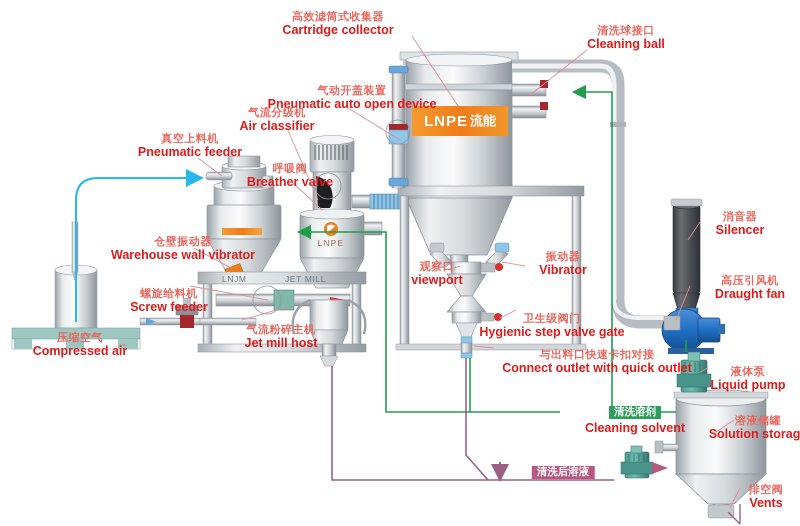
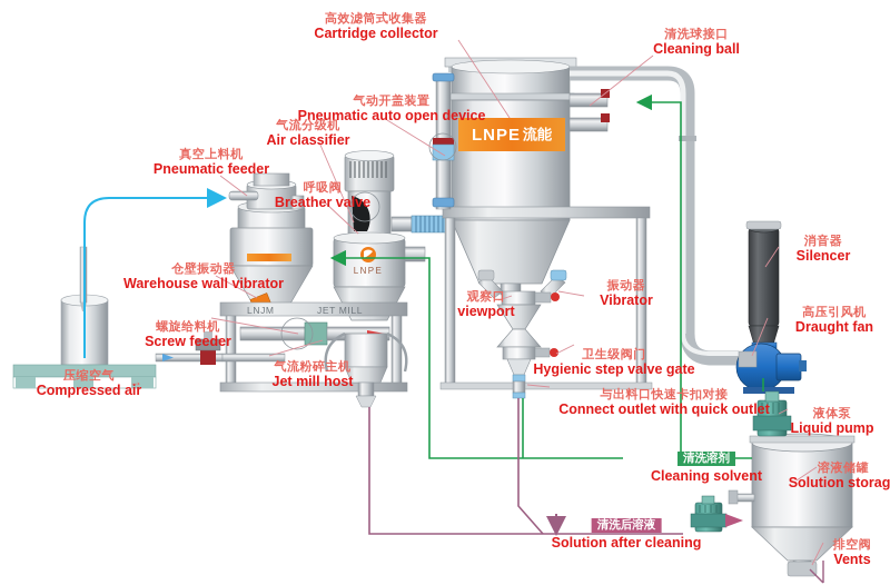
  LNPE
  LNJM
  JET MILL
  LNPE
  流能
  高效滤筒式收集器
  Cartridge collector
  清洗球接口
  Cleaning ball
  气动开盖装置
  Pneumatic auto open device
  气流分级机
  Air classifier
  真空上料机
  Pneumatic feeder
  呼吸阀
  Breather valve
  仓壁振动器
  Warehouse wall vibrator
  螺旋给料机
  Screw feeder
  气流粉碎主机
  Jet mill host
  压缩空气
  Compressed air
  →
  观察口
  viewport
  振动器
  Vibrator
  卫生级阀门
  Hygienic step valve gate
  与出料口快速卡扣对接
  Connect outlet with quick outlet
  消音器
  Silencer
  高压引风机
  Draught fan
  液体泵
  Liquid pump
  溶液储罐
  Solution storag
  排空阀
  Vents
  清洗溶剂
  Cleaning solvent
  清洗后溶液
+ Solution after cleaning
